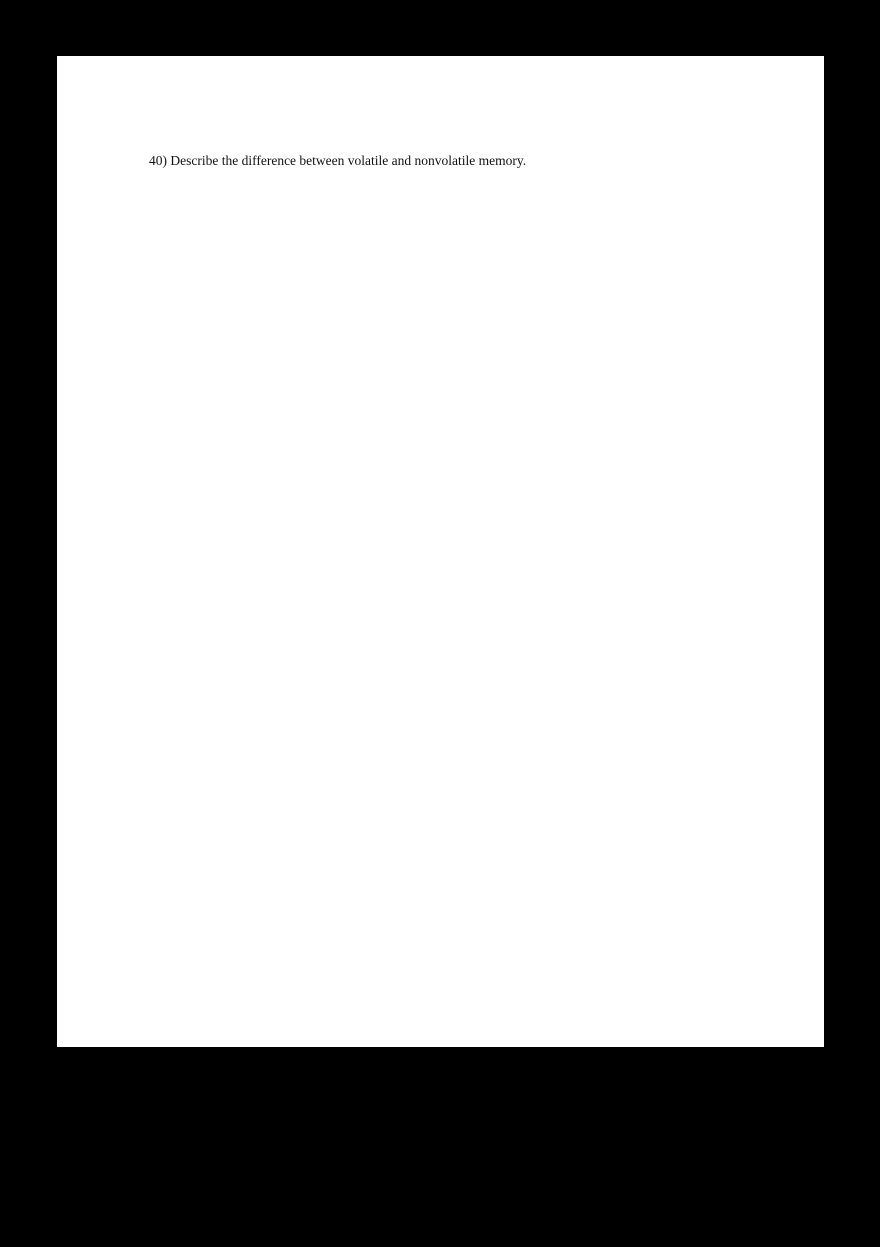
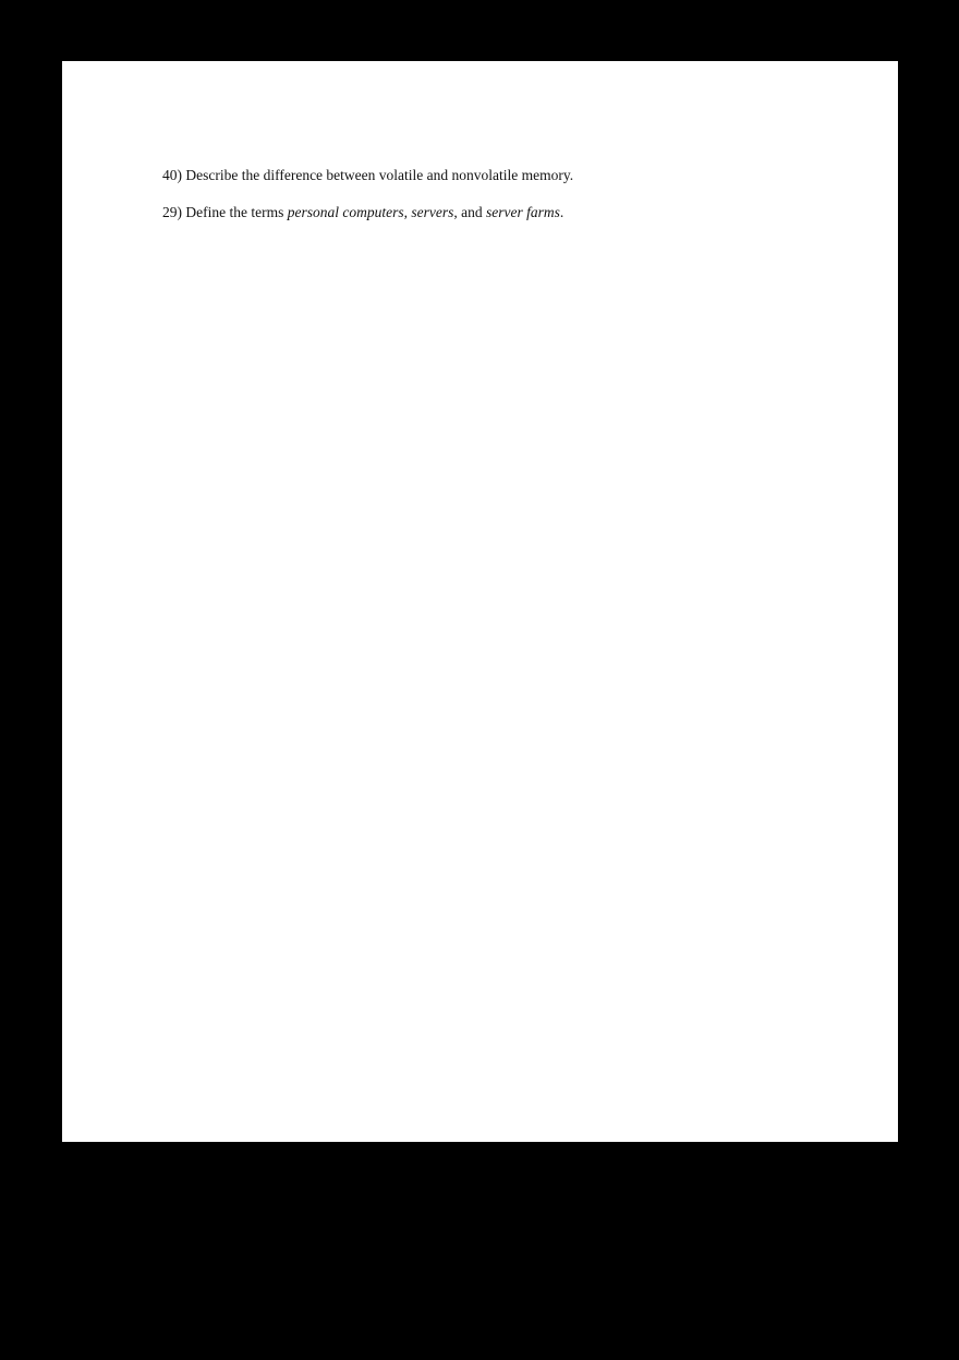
  40) Describe the difference between volatile and nonvolatile memory.
+ 29) Define the terms personal computers, servers, and server farms.
